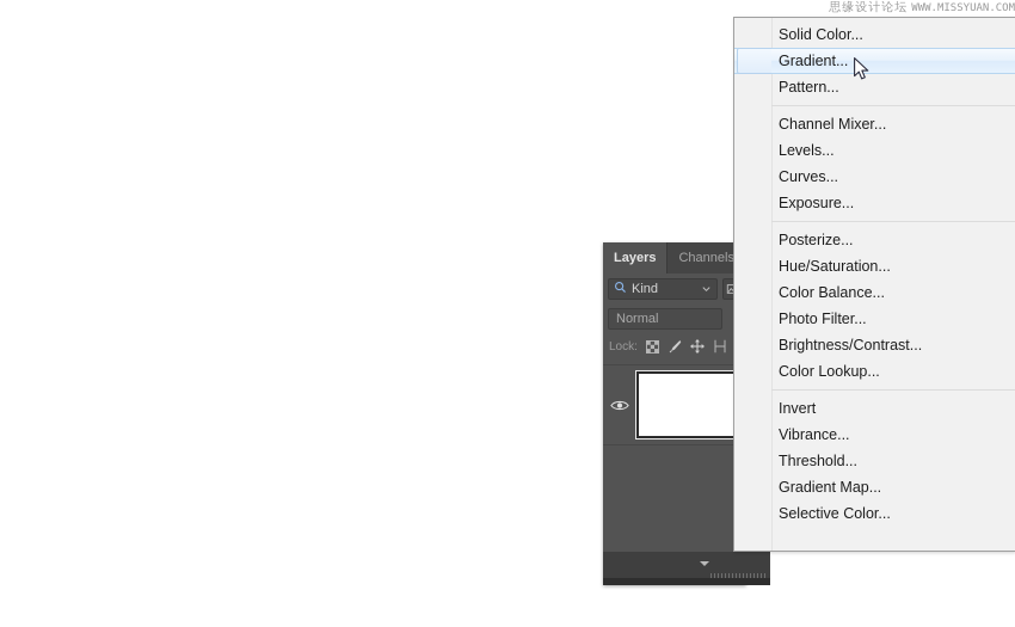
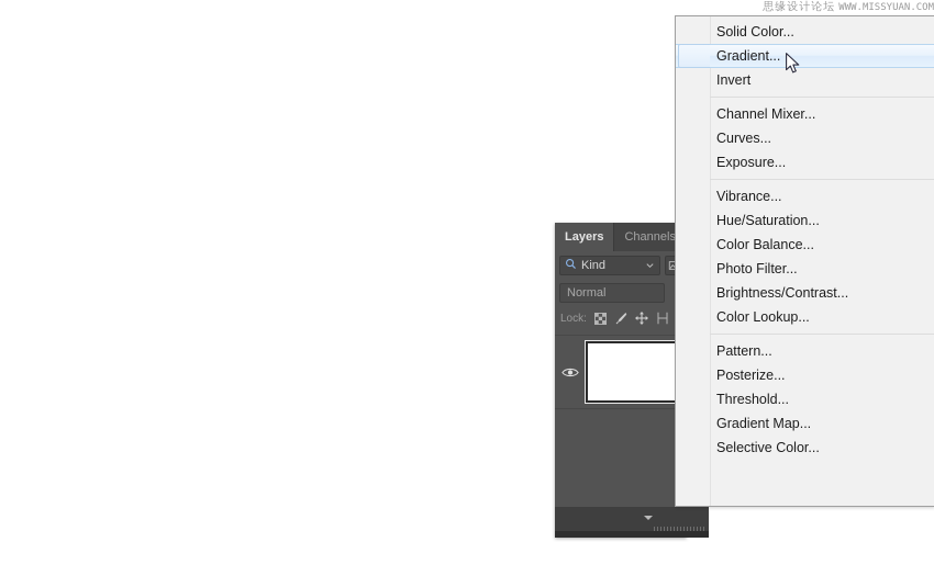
  思缘设计论坛 WWW.MISSYUAN.COM
  Layers
  Channels
  Kind
  Normal
  Lock:
  Solid Color...
  Gradient...
- Pattern...
+ Invert
  Channel Mixer...
- Levels...
  Curves...
  Exposure...
- Posterize...
+ Vibrance...
  Hue/Saturation...
  Color Balance...
  Photo Filter...
  Brightness/Contrast...
  Color Lookup...
- Invert
+ Pattern...
- Vibrance...
+ Posterize...
  Threshold...
  Gradient Map...
  Selective Color...
